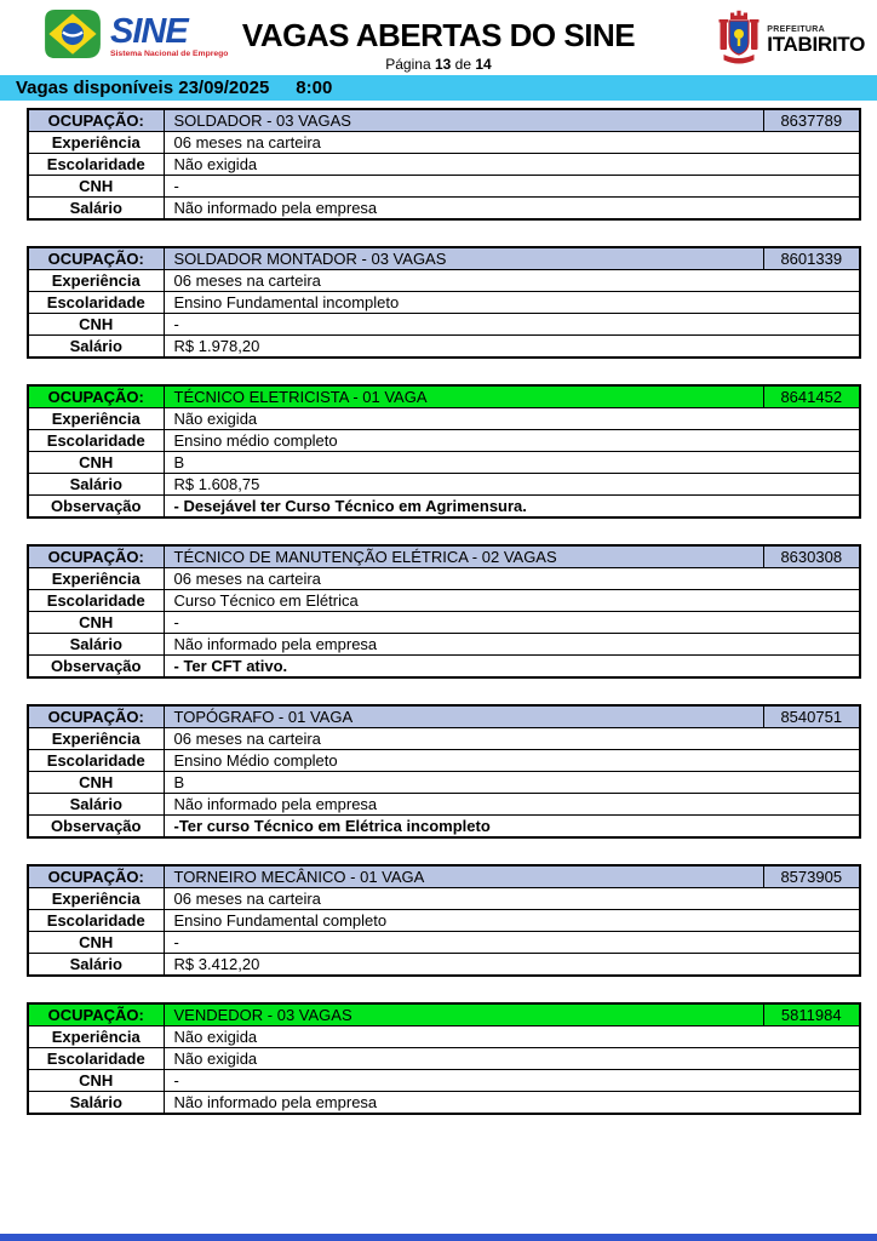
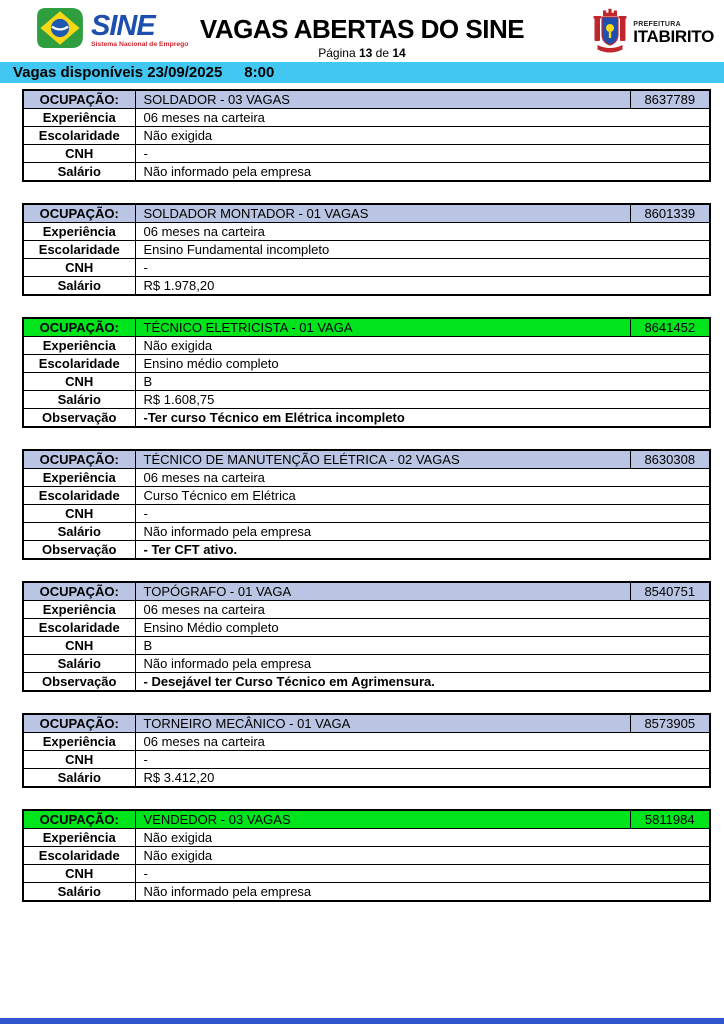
  SINE
  VAGAS ABERTAS DO SINE
  Página 13 de 14
  ITABIRITO
  Vagas disponíveis 23/09/2025 8:00
  OCUPAÇÃO:	SOLDADOR - 03 VAGAS	8637789
  Experiência	06 meses na carteira
  Escolaridade	Não exigida
  CNH	-
  Salário	Não informado pela empresa
- OCUPAÇÃO:	SOLDADOR MONTADOR - 03 VAGAS	8601339
+ OCUPAÇÃO:	SOLDADOR MONTADOR - 01 VAGAS	8601339
  Experiência	06 meses na carteira
  Escolaridade	Ensino Fundamental incompleto
  CNH	-
  Salário	R$ 1.978,20
  OCUPAÇÃO:	TÉCNICO ELETRICISTA - 01 VAGA	8641452
  Experiência	Não exigida
  Escolaridade	Ensino médio completo
  CNH	B
  Salário	R$ 1.608,75
- Observação	- Desejável ter Curso Técnico em Agrimensura.
+ Observação	-Ter curso Técnico em Elétrica incompleto
  OCUPAÇÃO:	TÉCNICO DE MANUTENÇÃO ELÉTRICA - 02 VAGAS	8630308
  Experiência	06 meses na carteira
  Escolaridade	Curso Técnico em Elétrica
  CNH	-
  Salário	Não informado pela empresa
  Observação	- Ter CFT ativo.
  OCUPAÇÃO:	TOPÓGRAFO - 01 VAGA	8540751
  Experiência	06 meses na carteira
  Escolaridade	Ensino Médio completo
  CNH	B
  Salário	Não informado pela empresa
- Observação	-Ter curso Técnico em Elétrica incompleto
+ Observação	- Desejável ter Curso Técnico em Agrimensura.
  OCUPAÇÃO:	TORNEIRO MECÂNICO - 01 VAGA	8573905
  Experiência	06 meses na carteira
- Escolaridade	Ensino Fundamental completo
  CNH	-
  Salário	R$ 3.412,20
  OCUPAÇÃO:	VENDEDOR - 03 VAGAS	5811984
  Experiência	Não exigida
  Escolaridade	Não exigida
  CNH	-
  Salário	Não informado pela empresa
